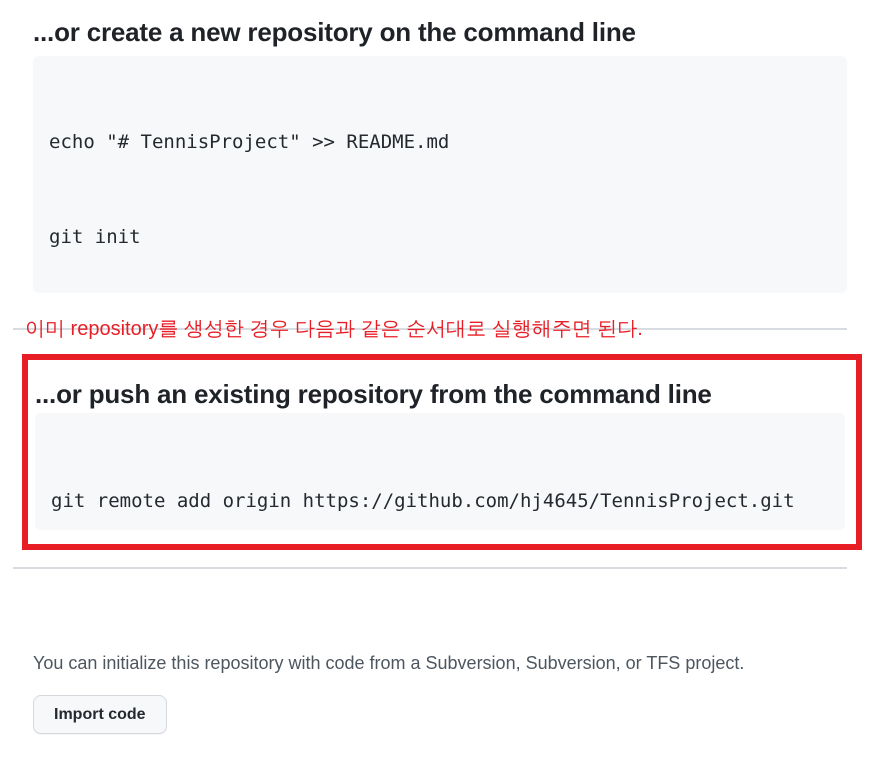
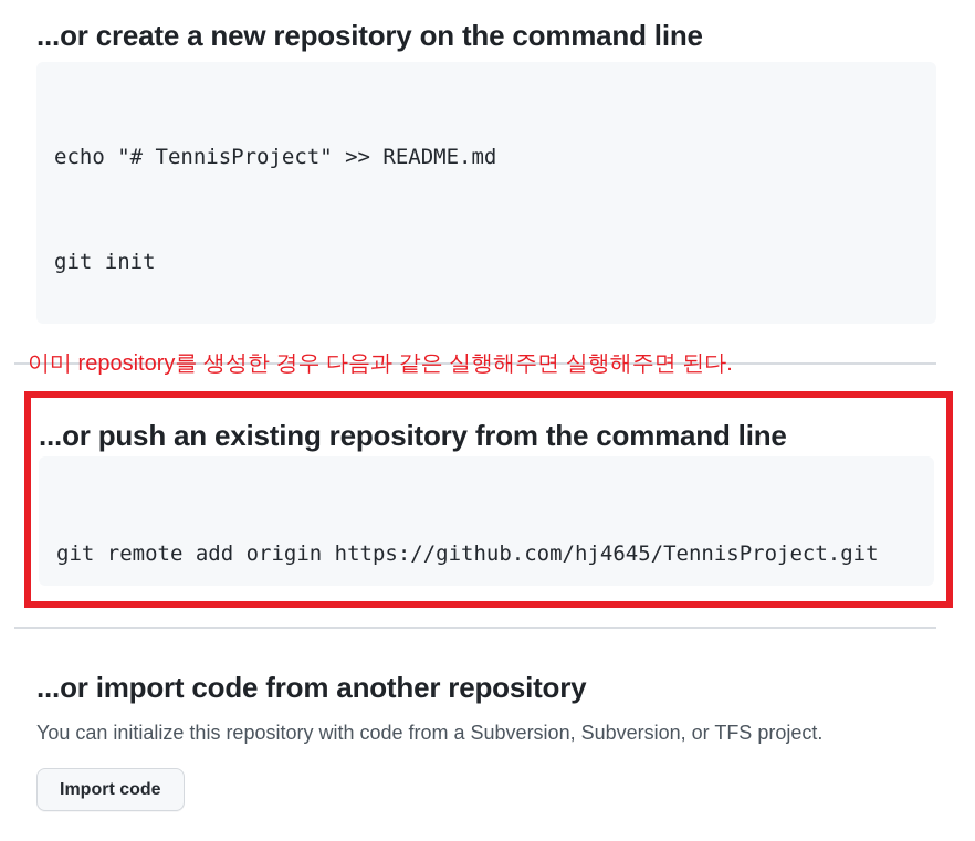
  ...or create a new repository on the command line
  echo "# TennisProject" >> README.md
  git init
- 이미 repository를 생성한 경우 다음과 같은 순서대로 실행해주면 된다.
+ 이미 repository를 생성한 경우 다음과 같은 실행해주면 실행해주면 된다.
  ...or push an existing repository from the command line
  git remote add origin https://github.com/hj4645/TennisProject.git
+ ...or import code from another repository
  You can initialize this repository with code from a Subversion, Subversion, or TFS project.
  Import code
